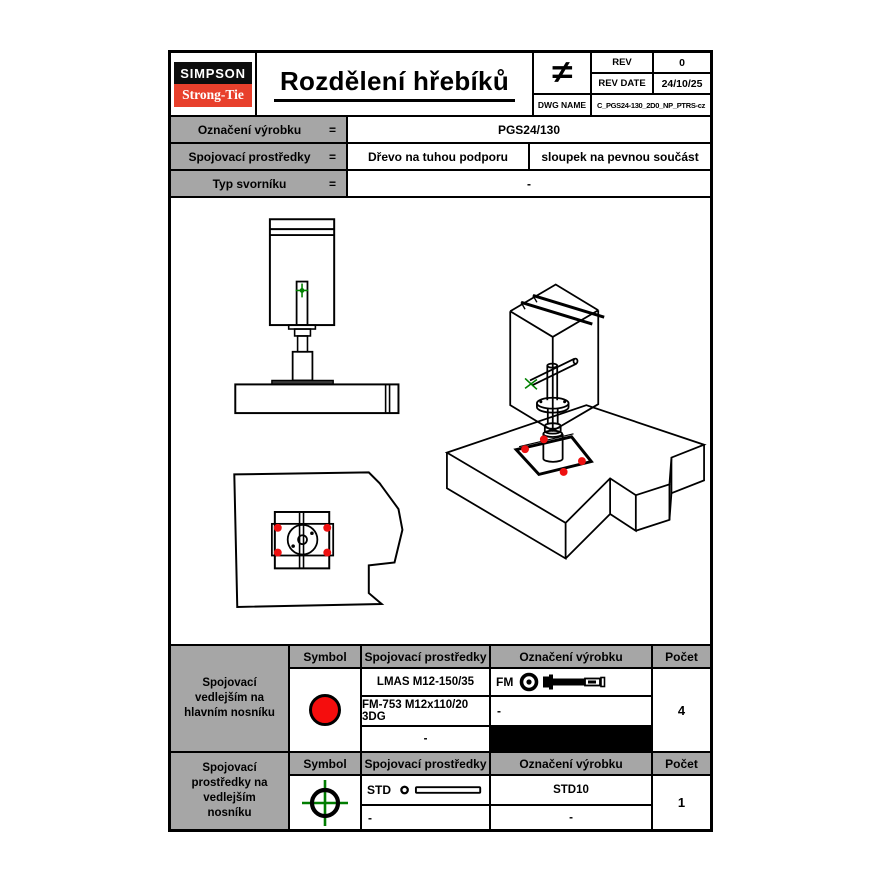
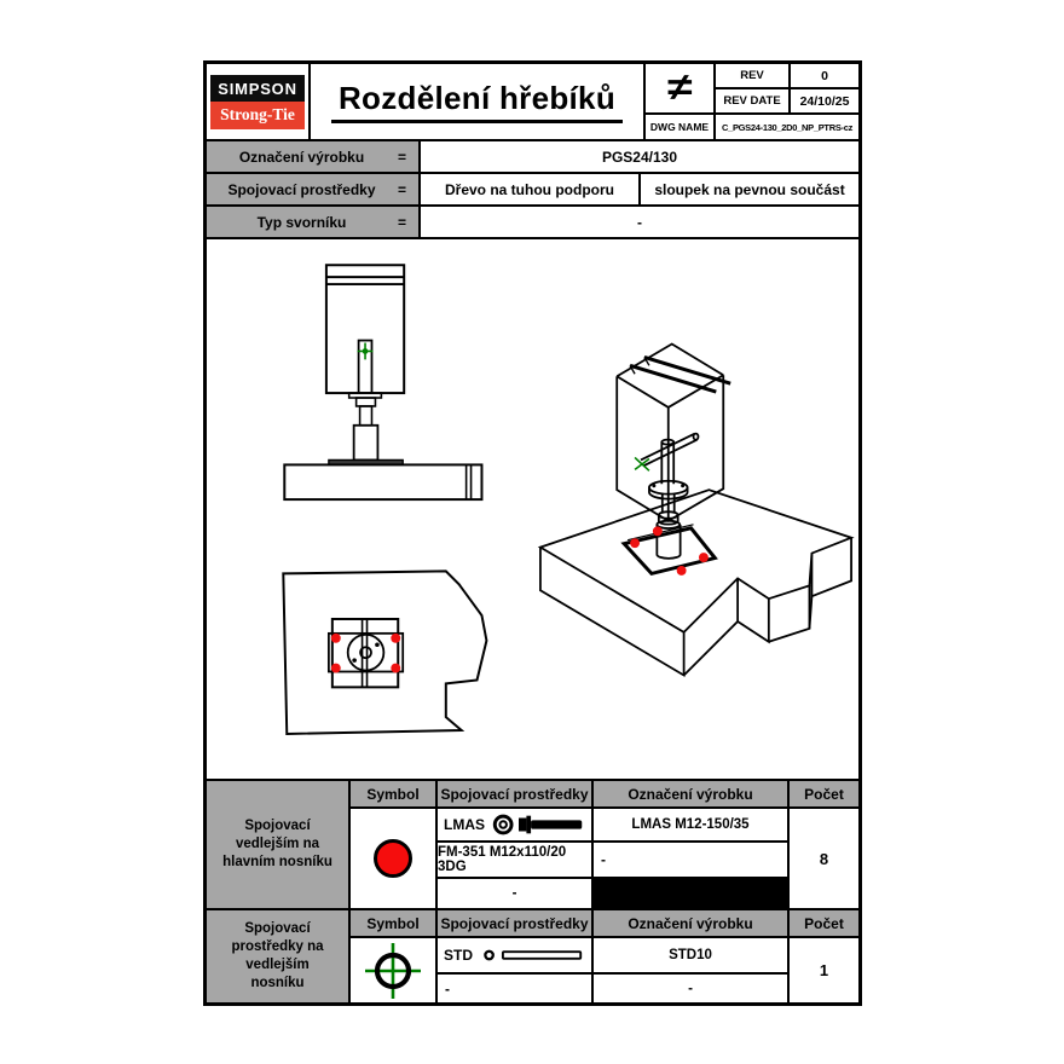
  SIMPSON
  Strong-Tie
  Rozdělení hřebíků
  ≠
  REV
  0
  REV DATE
  24/10/25
  DWG NAME
  C_PGS24-130_2D0_NP_PTRS-cz
  Označení výrobku
  =
  PGS24/130
  Spojovací prostředky
  =
  Dřevo na tuhou podporu
  sloupek na pevnou součást
  Typ svorníku
  =
  -
  Spojovací vedlejším na hlavním nosníku
  Symbol
  Spojovací prostředky
  Označení výrobku
  Počet
+ LMAS
  LMAS M12-150/35
- FM
- FM-753 M12x110/20 3DG
+ FM-351 M12x110/20 3DG
  -
  -
- 4
+ 8
  Spojovací prostředky na vedlejším nosníku
  Symbol
  Spojovací prostředky
  Označení výrobku
  Počet
  STD
  STD10
  -
  -
  1
